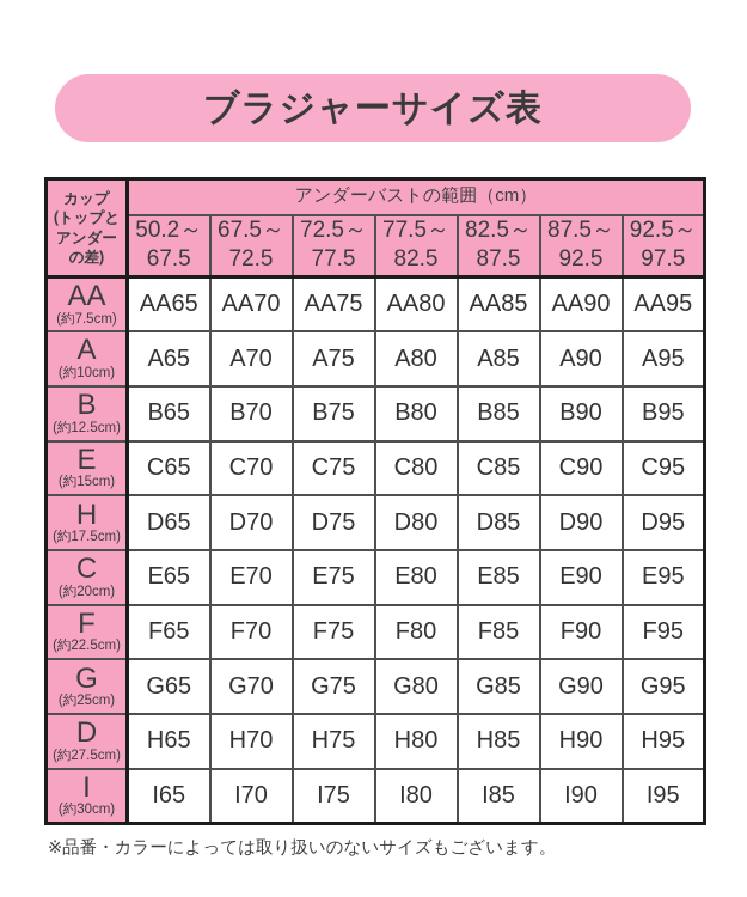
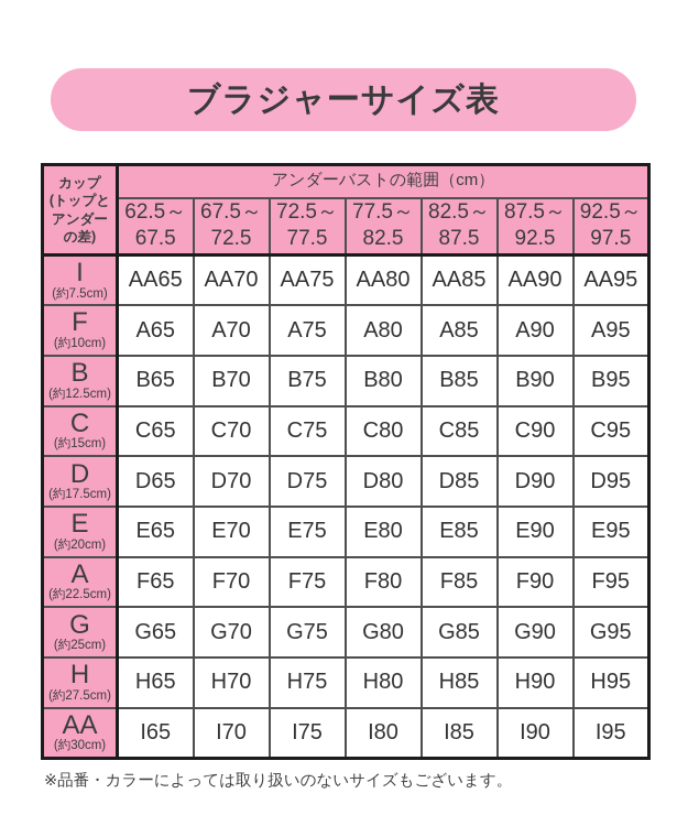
  ブラジャーサイズ表
  カップ (トップと アンダー の差)	アンダーバストの範囲（cm）
- 50.2～ 67.5	67.5～ 72.5	72.5～ 77.5	77.5～ 82.5	82.5～ 87.5	87.5～ 92.5	92.5～ 97.5
+ 62.5～ 67.5	67.5～ 72.5	72.5～ 77.5	77.5～ 82.5	82.5～ 87.5	87.5～ 92.5	92.5～ 97.5
- AA (約7.5cm)	AA65	AA70	AA75	AA80	AA85	AA90	AA95
+ I (約7.5cm)	AA65	AA70	AA75	AA80	AA85	AA90	AA95
- A (約10cm)	A65	A70	A75	A80	A85	A90	A95
+ F (約10cm)	A65	A70	A75	A80	A85	A90	A95
  B (約12.5cm)	B65	B70	B75	B80	B85	B90	B95
- E (約15cm)	C65	C70	C75	C80	C85	C90	C95
+ C (約15cm)	C65	C70	C75	C80	C85	C90	C95
- H (約17.5cm)	D65	D70	D75	D80	D85	D90	D95
+ D (約17.5cm)	D65	D70	D75	D80	D85	D90	D95
- C (約20cm)	E65	E70	E75	E80	E85	E90	E95
+ E (約20cm)	E65	E70	E75	E80	E85	E90	E95
- F (約22.5cm)	F65	F70	F75	F80	F85	F90	F95
+ A (約22.5cm)	F65	F70	F75	F80	F85	F90	F95
  G (約25cm)	G65	G70	G75	G80	G85	G90	G95
- D (約27.5cm)	H65	H70	H75	H80	H85	H90	H95
+ H (約27.5cm)	H65	H70	H75	H80	H85	H90	H95
- I (約30cm)	I65	I70	I75	I80	I85	I90	I95
+ AA (約30cm)	I65	I70	I75	I80	I85	I90	I95
  ※品番・カラーによっては取り扱いのないサイズもございます。
